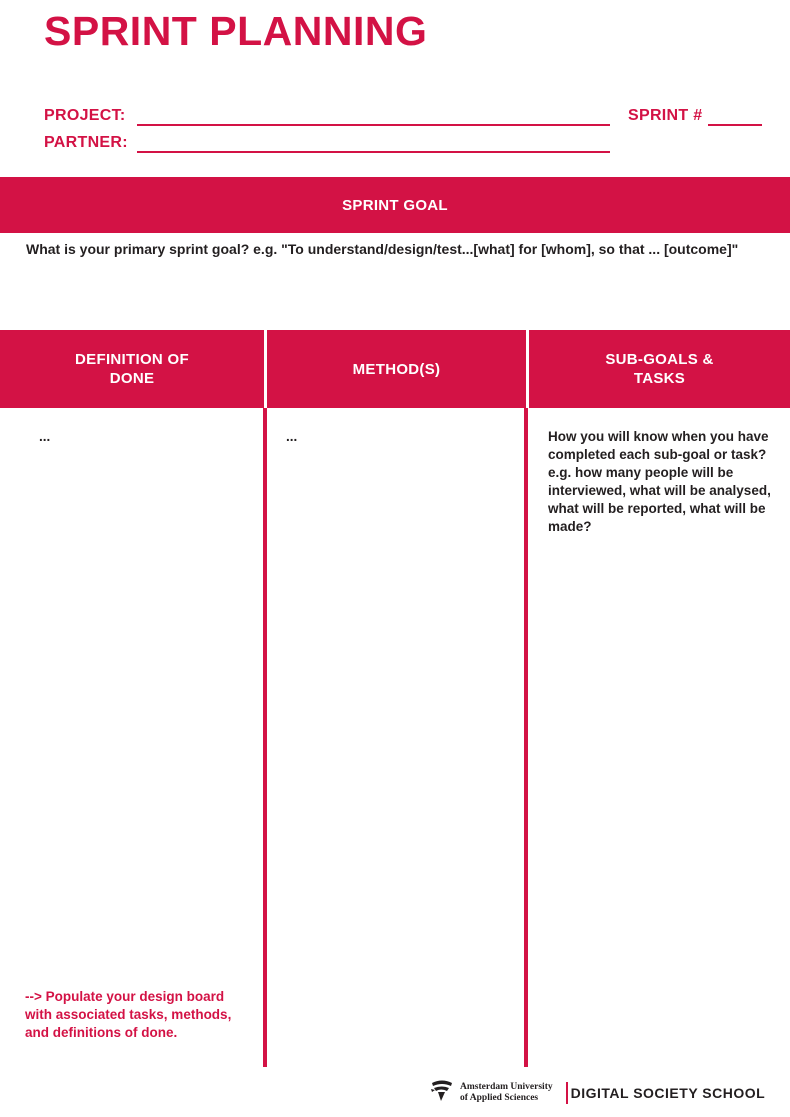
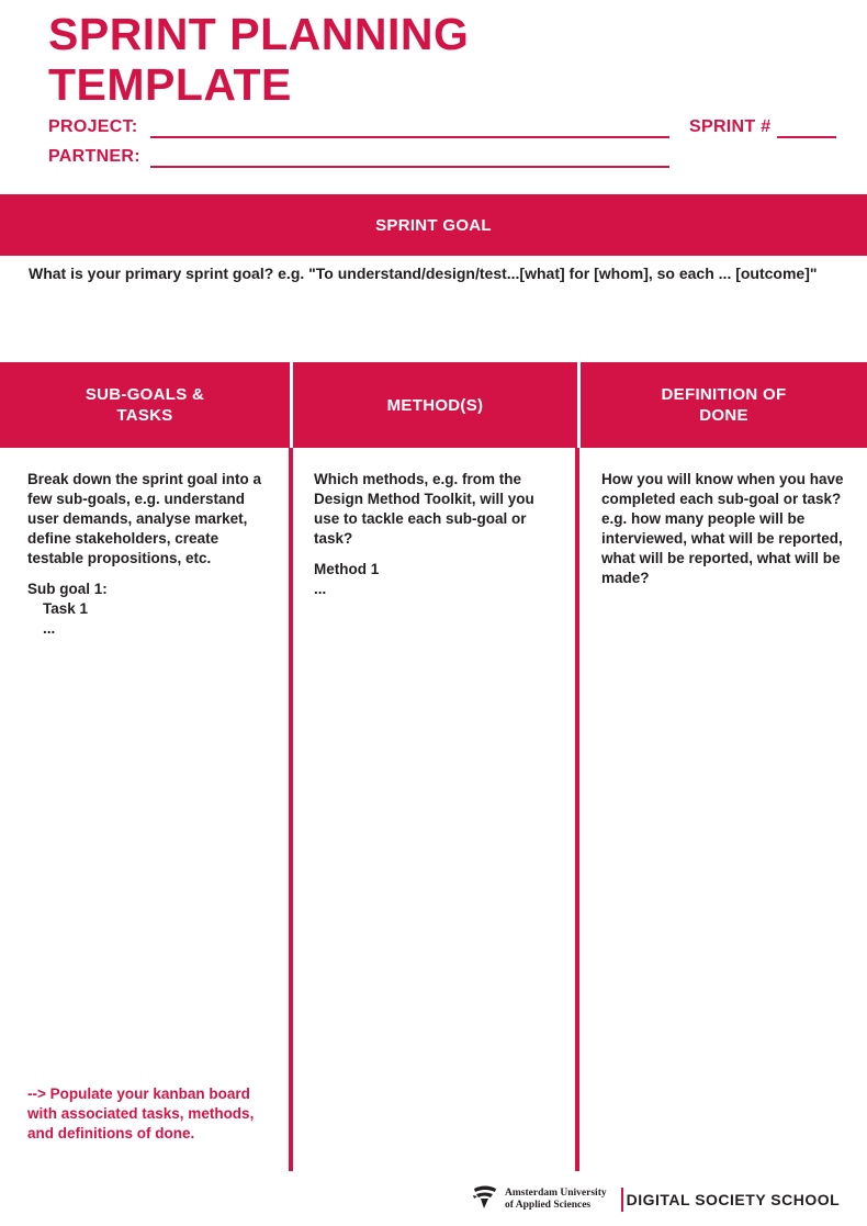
  SPRINT PLANNING
+ TEMPLATE
  PROJECT:
  PARTNER:
  SPRINT #
  SPRINT GOAL
- What is your primary sprint goal? e.g. "To understand/design/test...[what] for [whom], so that ... [outcome]"
+ What is your primary sprint goal? e.g. "To understand/design/test...[what] for [whom], so each ... [outcome]"
- DEFINITION OF
+ SUB-GOALS &
- DONE
+ TASKS
  METHOD(S)
- SUB-GOALS &
+ DEFINITION OF
- TASKS
+ DONE
+ Break down the sprint goal into a few sub-goals, e.g. understand user demands, analyse market, define stakeholders, create testable propositions, etc.
+ Sub goal 1:
+ Task 1
  ...
+ Which methods, e.g. from the Design Method Toolkit, will you use to tackle each sub-goal or task?
+ Method 1
  ...
- How you will know when you have completed each sub-goal or task? e.g. how many people will be interviewed, what will be analysed, what will be reported, what will be made?
+ How you will know when you have completed each sub-goal or task? e.g. how many people will be interviewed, what will be reported, what will be reported, what will be made?
- --> Populate your design board with associated tasks, methods, and definitions of done.
+ --> Populate your kanban board with associated tasks, methods, and definitions of done.
  Amsterdam University
  of Applied Sciences
  DIGITAL SOCIETY SCHOOL
